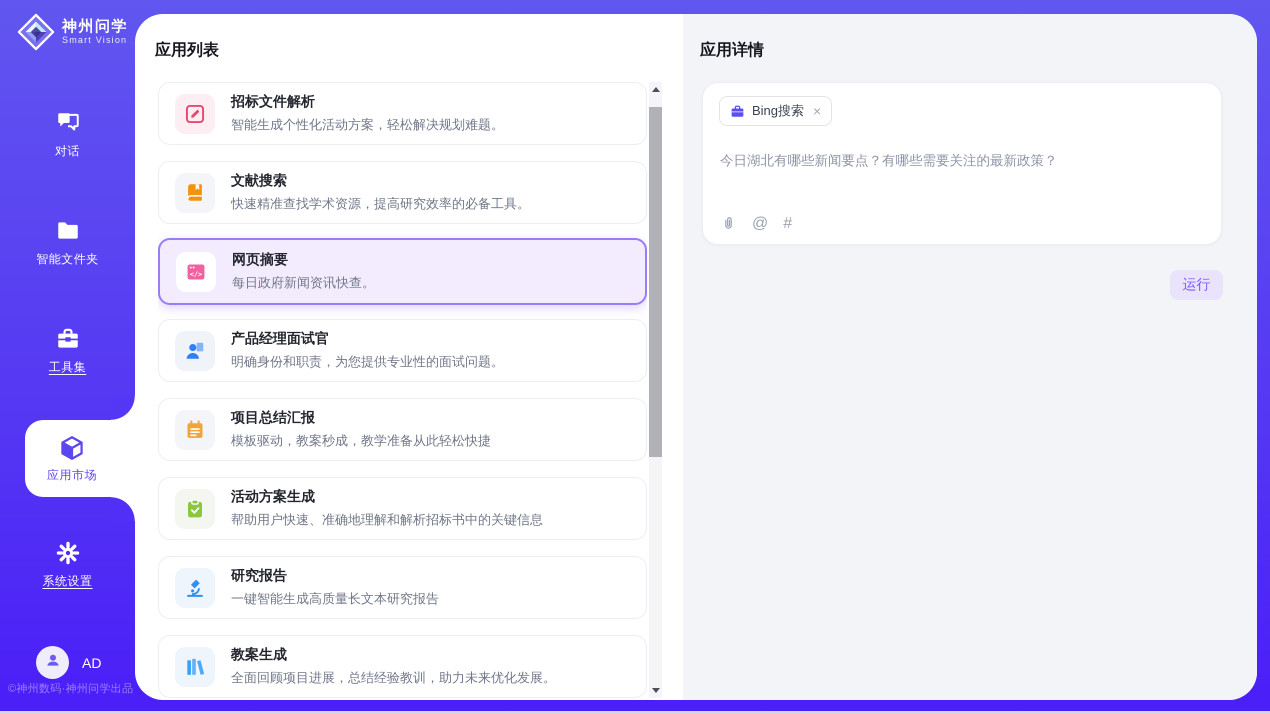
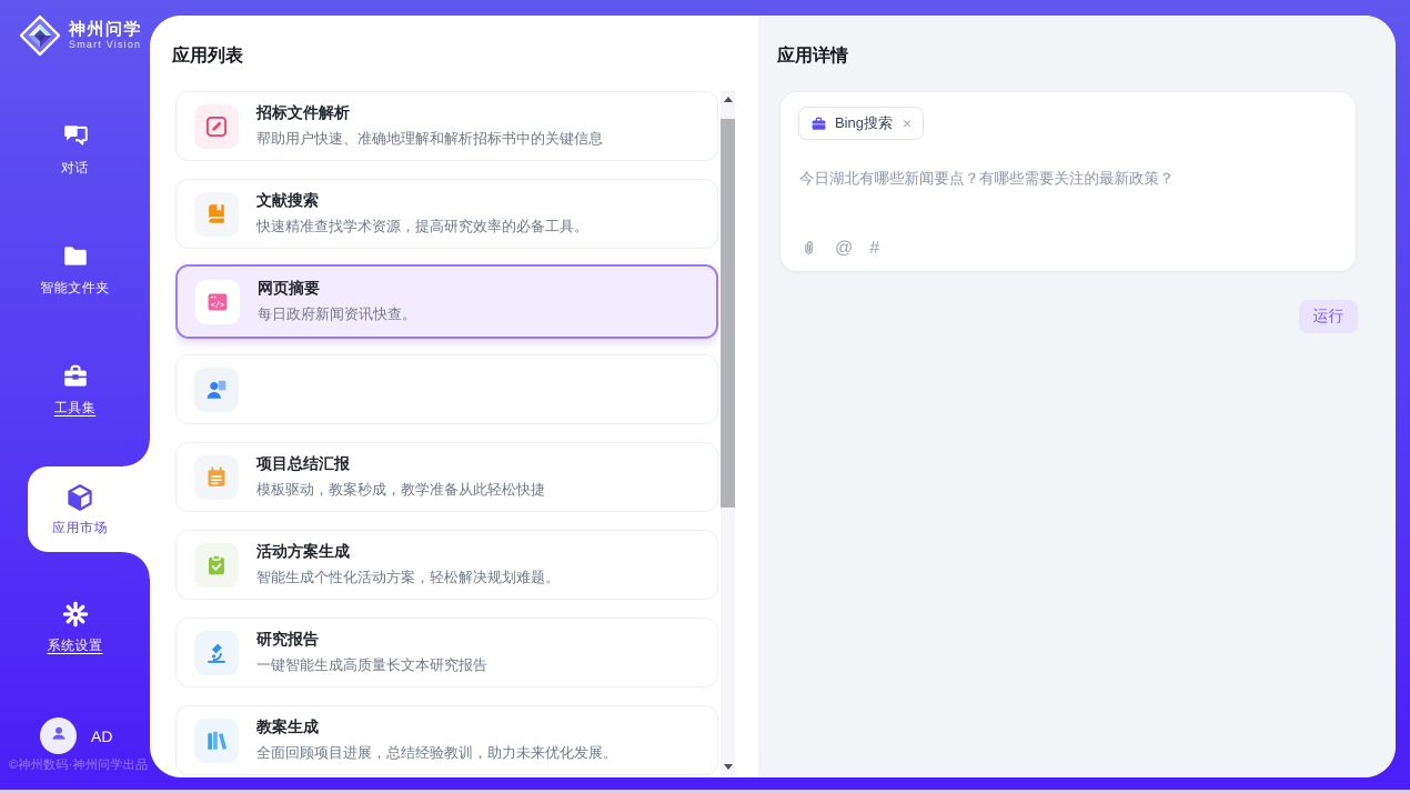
  神州问学
  Smart Vision
  对话
  智能文件夹
  工具集
  应用市场
  系统设置
  AD
  ©神州数码·神州问学出品
  应用列表
  应用详情
  招标文件解析
- 智能生成个性化活动方案，轻松解决规划难题。
+ 帮助用户快速、准确地理解和解析招标书中的关键信息
  文献搜索
  快速精准查找学术资源，提高研究效率的必备工具。
  </>
  网页摘要
  每日政府新闻资讯快查。
- 产品经理面试官
- 明确身份和职责，为您提供专业性的面试问题。
  项目总结汇报
  模板驱动，教案秒成，教学准备从此轻松快捷
  活动方案生成
- 帮助用户快速、准确地理解和解析招标书中的关键信息
+ 智能生成个性化活动方案，轻松解决规划难题。
  研究报告
  一键智能生成高质量长文本研究报告
  教案生成
  全面回顾项目进展，总结经验教训，助力未来优化发展。
  Bing搜索
  ×
  今日湖北有哪些新闻要点？有哪些需要关注的最新政策？
  @
  #
  运行
